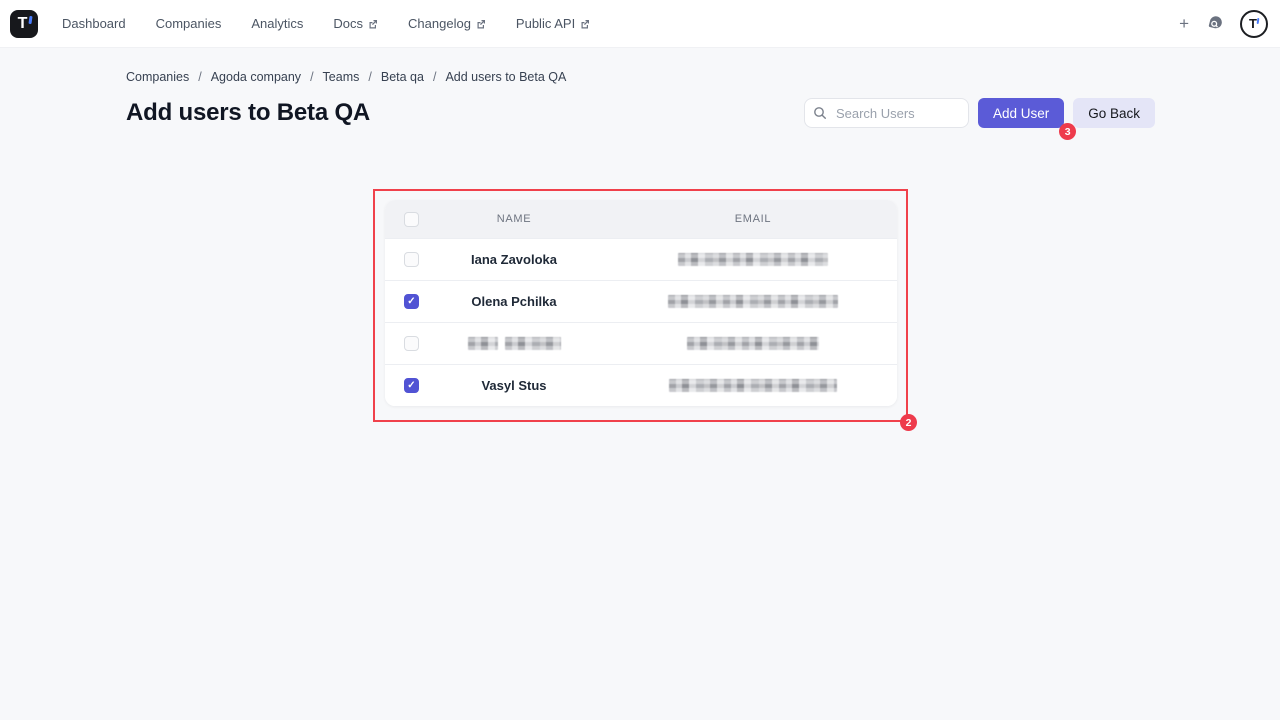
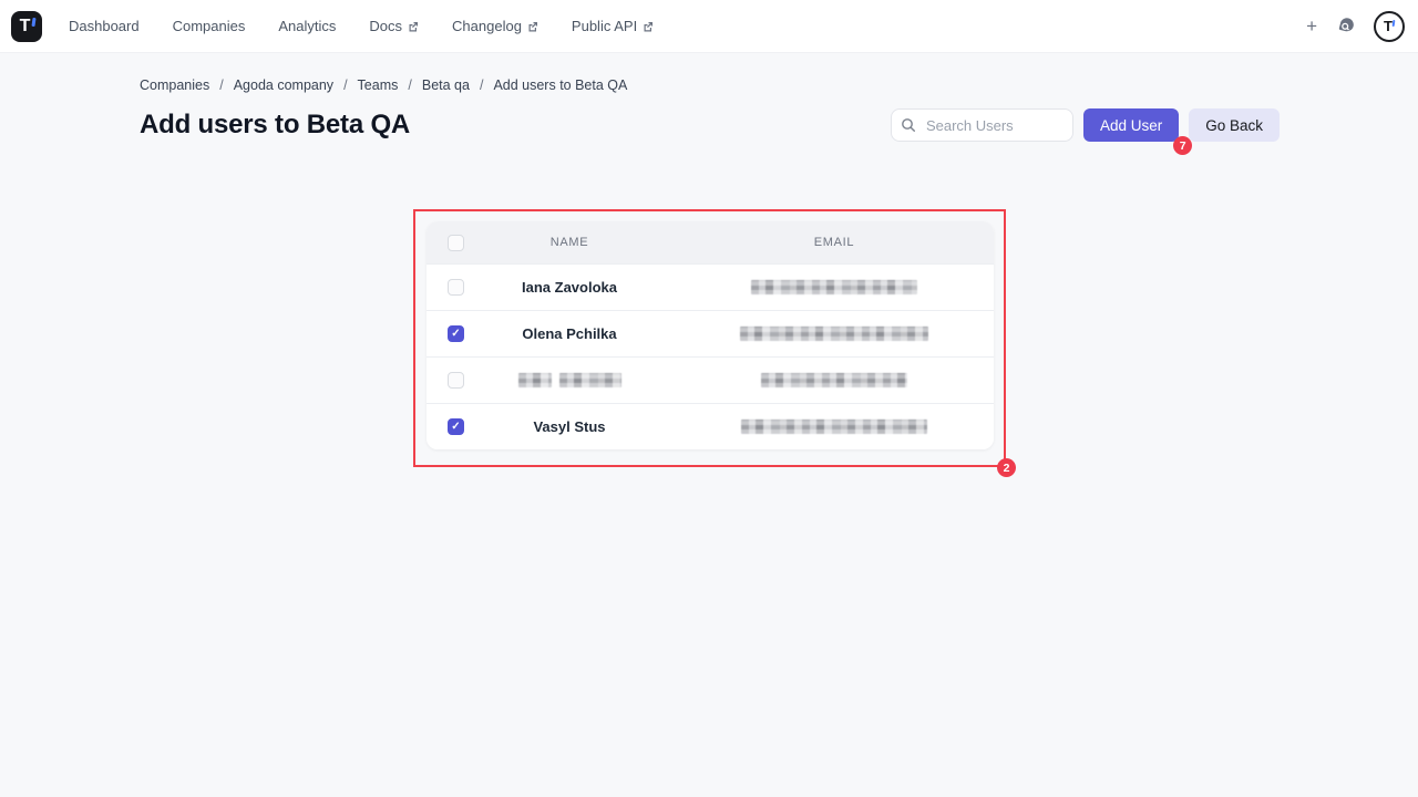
  T
  Dashboard
  Companies
  Analytics
  Docs
  Changelog
  Public API
  +
  T
  Companies
  /
  Agoda company
  /
  Teams
  /
  Beta qa
  /
  Add users to Beta QA
  Add users to Beta QA
  Search Users
  Add User
- 3
+ 7
  Go Back
  NAME
  EMAIL
  Iana Zavoloka
  Olena Pchilka
  Vasyl Stus
  2
